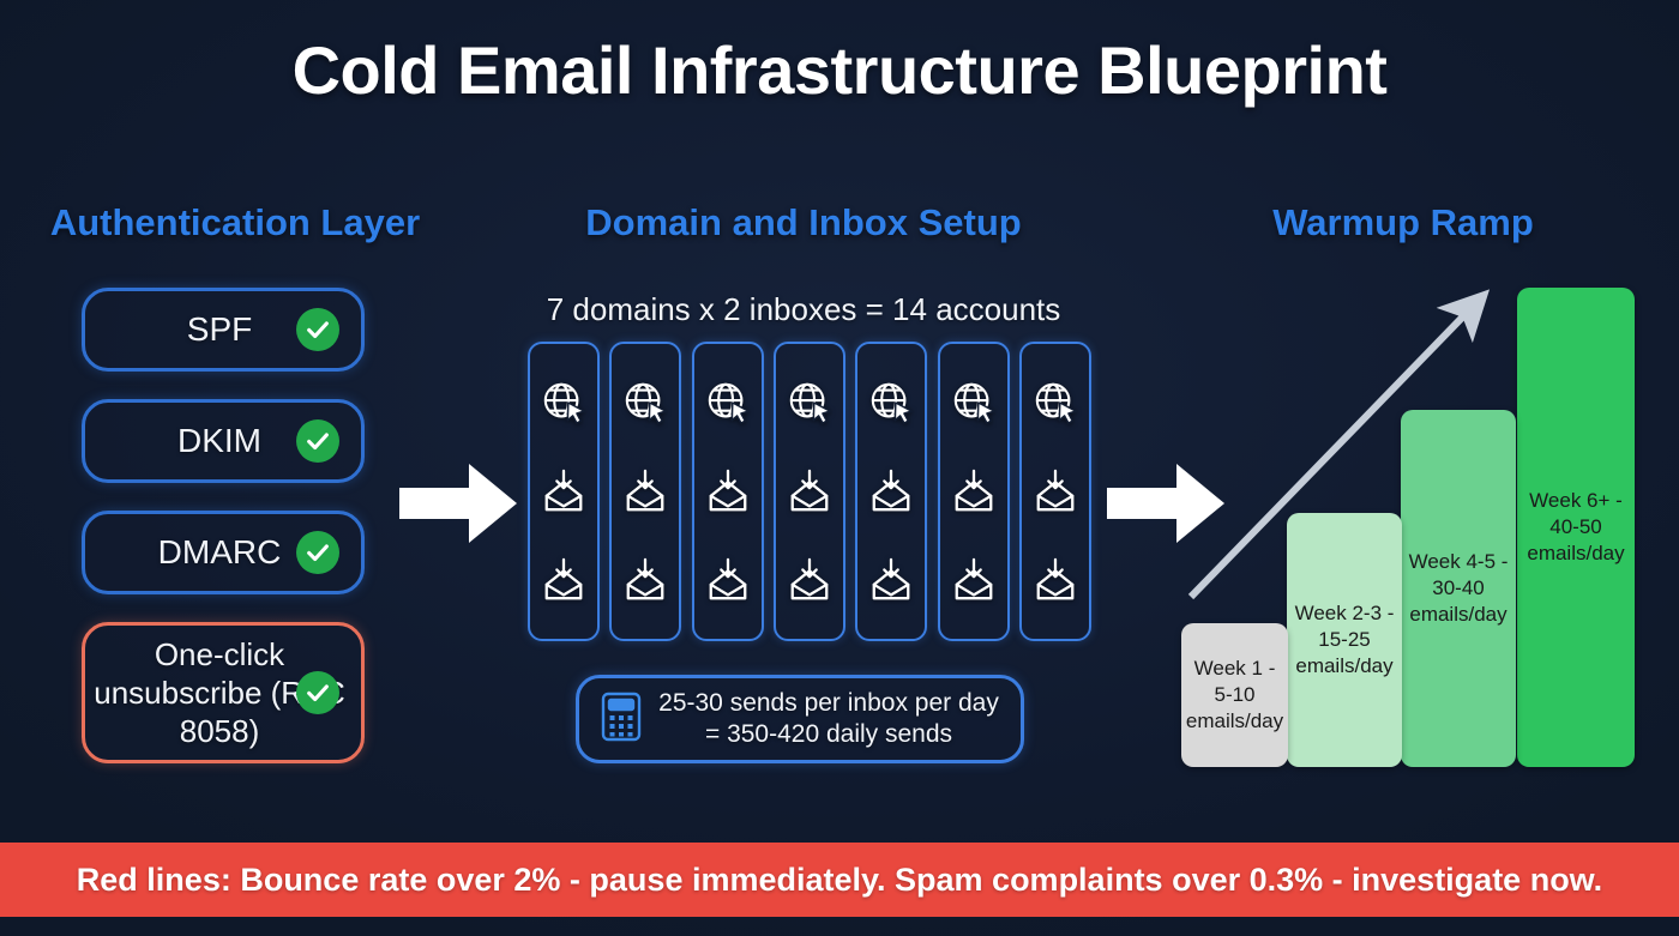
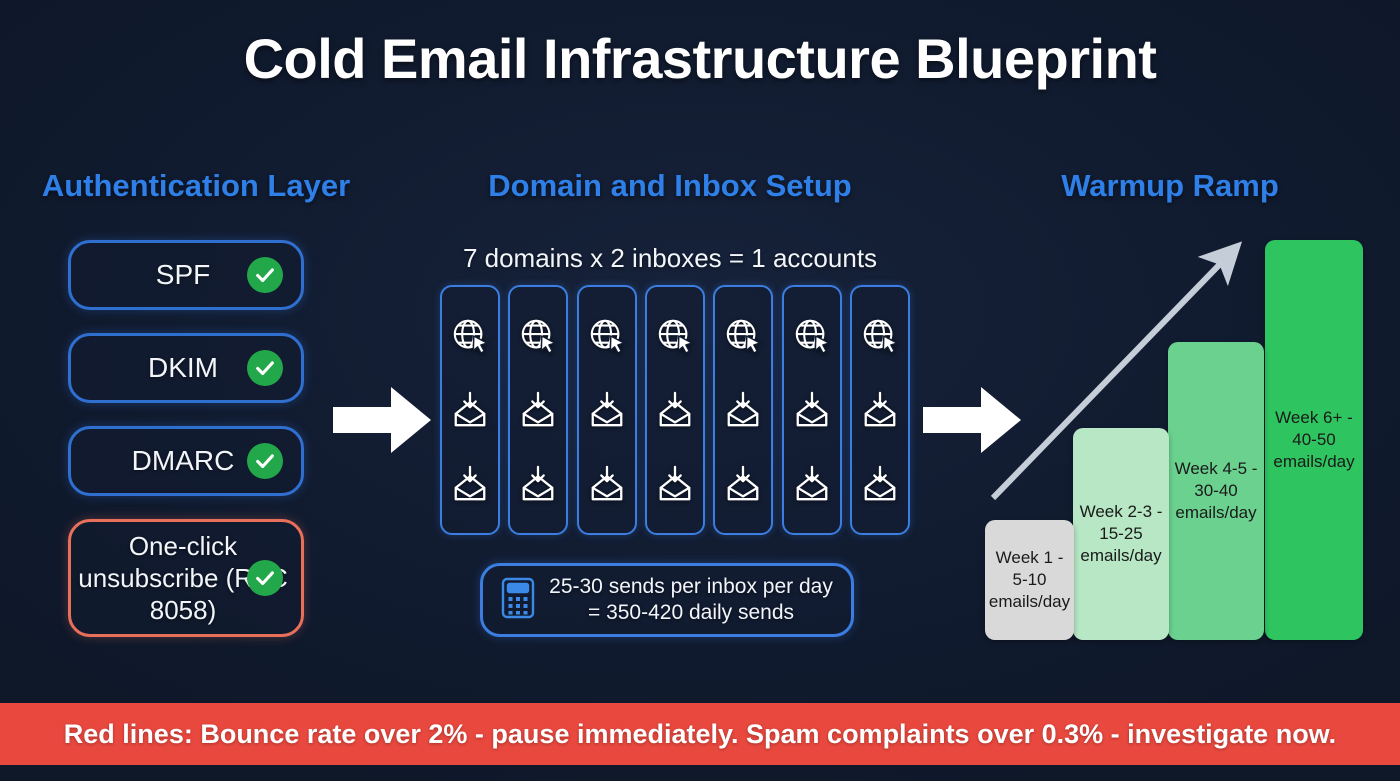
  Cold Email Infrastructure Blueprint
  Authentication Layer
  SPF
  DKIM
  DMARC
  One-click unsubscribe (R 8058)
  Domain and Inbox Setup
- 7 domains x 2 inboxes = 14 accounts
+ 7 domains x 2 inboxes = 1 accounts
  25-30 sends per inbox per day
  = 350-420 daily sends
  Warmup Ramp
  Week 1 - 5-10 emails/day
  Week 2-3 - 15-25 emails/day
  Week 4-5 - 30-40 emails/day
  Week 6+ - 40-50 emails/day
  Red lines: Bounce rate over 2% - pause immediately. Spam complaints over 0.3% - investigate now.
